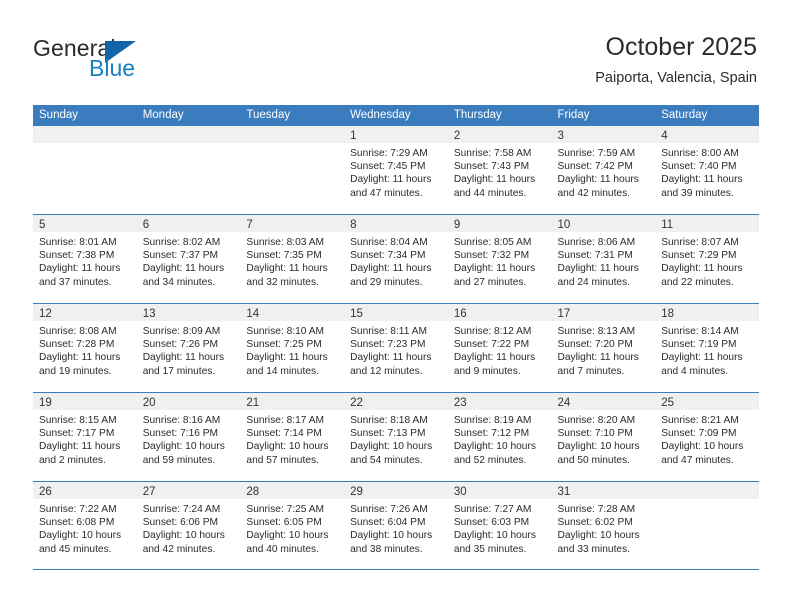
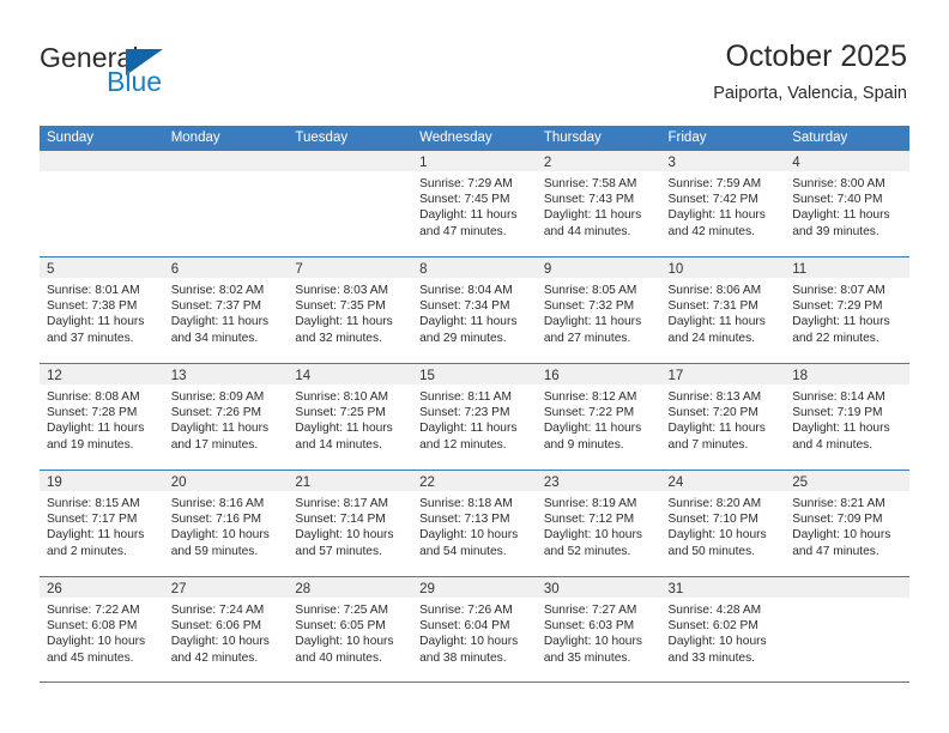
  General
  Blue
  October 2025
  Paiporta, Valencia, Spain
  Sunday
  Monday
  Tuesday
  Wednesday
  Thursday
  Friday
  Saturday
  1
  Sunrise: 7:29 AM
  Sunset: 7:45 PM
  Daylight: 11 hours and 47 minutes.
  2
  Sunrise: 7:58 AM
  Sunset: 7:43 PM
  Daylight: 11 hours and 44 minutes.
  3
  Sunrise: 7:59 AM
  Sunset: 7:42 PM
  Daylight: 11 hours and 42 minutes.
  4
  Sunrise: 8:00 AM
  Sunset: 7:40 PM
  Daylight: 11 hours and 39 minutes.
  5
  Sunrise: 8:01 AM
  Sunset: 7:38 PM
  Daylight: 11 hours and 37 minutes.
  6
  Sunrise: 8:02 AM
  Sunset: 7:37 PM
  Daylight: 11 hours and 34 minutes.
  7
  Sunrise: 8:03 AM
  Sunset: 7:35 PM
  Daylight: 11 hours and 32 minutes.
  8
  Sunrise: 8:04 AM
  Sunset: 7:34 PM
  Daylight: 11 hours and 29 minutes.
  9
  Sunrise: 8:05 AM
  Sunset: 7:32 PM
  Daylight: 11 hours and 27 minutes.
  10
  Sunrise: 8:06 AM
  Sunset: 7:31 PM
  Daylight: 11 hours and 24 minutes.
  11
  Sunrise: 8:07 AM
  Sunset: 7:29 PM
  Daylight: 11 hours and 22 minutes.
  12
  Sunrise: 8:08 AM
  Sunset: 7:28 PM
  Daylight: 11 hours and 19 minutes.
  13
  Sunrise: 8:09 AM
  Sunset: 7:26 PM
  Daylight: 11 hours and 17 minutes.
  14
  Sunrise: 8:10 AM
  Sunset: 7:25 PM
  Daylight: 11 hours and 14 minutes.
  15
  Sunrise: 8:11 AM
  Sunset: 7:23 PM
  Daylight: 11 hours and 12 minutes.
  16
  Sunrise: 8:12 AM
  Sunset: 7:22 PM
  Daylight: 11 hours and 9 minutes.
  17
  Sunrise: 8:13 AM
  Sunset: 7:20 PM
  Daylight: 11 hours and 7 minutes.
  18
  Sunrise: 8:14 AM
  Sunset: 7:19 PM
  Daylight: 11 hours and 4 minutes.
  19
  Sunrise: 8:15 AM
  Sunset: 7:17 PM
  Daylight: 11 hours and 2 minutes.
  20
  Sunrise: 8:16 AM
  Sunset: 7:16 PM
  Daylight: 10 hours and 59 minutes.
  21
  Sunrise: 8:17 AM
  Sunset: 7:14 PM
  Daylight: 10 hours and 57 minutes.
  22
  Sunrise: 8:18 AM
  Sunset: 7:13 PM
  Daylight: 10 hours and 54 minutes.
  23
  Sunrise: 8:19 AM
  Sunset: 7:12 PM
  Daylight: 10 hours and 52 minutes.
  24
  Sunrise: 8:20 AM
  Sunset: 7:10 PM
  Daylight: 10 hours and 50 minutes.
  25
  Sunrise: 8:21 AM
  Sunset: 7:09 PM
  Daylight: 10 hours and 47 minutes.
  26
  Sunrise: 7:22 AM
  Sunset: 6:08 PM
  Daylight: 10 hours and 45 minutes.
  27
  Sunrise: 7:24 AM
  Sunset: 6:06 PM
  Daylight: 10 hours and 42 minutes.
  28
  Sunrise: 7:25 AM
  Sunset: 6:05 PM
  Daylight: 10 hours and 40 minutes.
  29
  Sunrise: 7:26 AM
  Sunset: 6:04 PM
  Daylight: 10 hours and 38 minutes.
  30
  Sunrise: 7:27 AM
  Sunset: 6:03 PM
  Daylight: 10 hours and 35 minutes.
  31
- Sunrise: 7:28 AM
+ Sunrise: 4:28 AM
  Sunset: 6:02 PM
  Daylight: 10 hours and 33 minutes.
